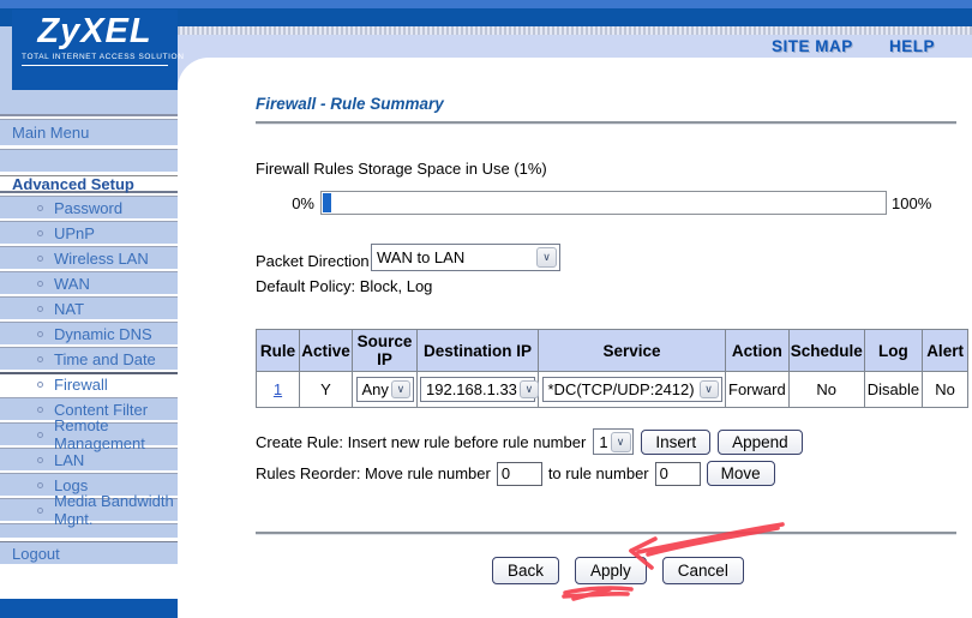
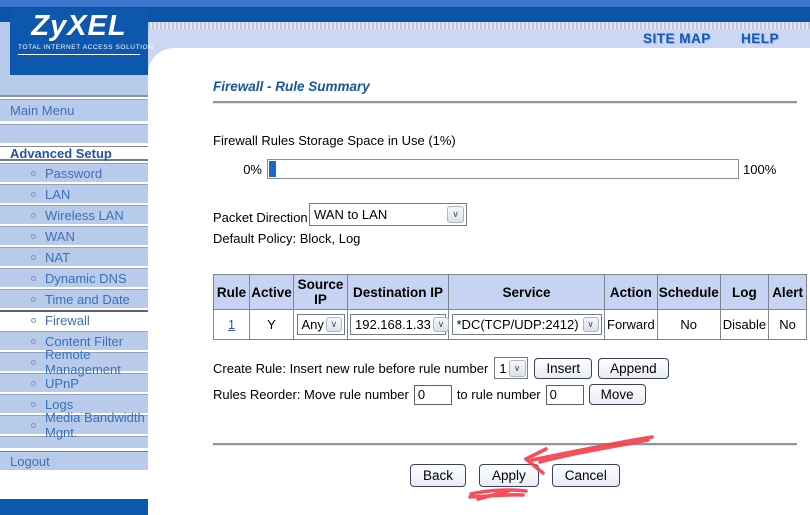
  ZyXEL
  SITE MAP
  HELP
  Main Menu
  Advanced Setup
  Password
- UPnP
+ LAN
  Wireless LAN
  WAN
  NAT
  Dynamic DNS
  Time and Date
  Firewall
  Content Filter
  Remote Management
- LAN
+ UPnP
  Logs
  Media Bandwidth Mgnt.
  Logout
  Firewall - Rule Summary
  Firewall Rules Storage Space in Use (1%)
  0%
  100%
  Packet Direction
  WAN to LAN
  ∨
  Default Policy: Block, Log
  Rule	Active	Source IP	Destination IP	Service	Action	Schedule	Log	Alert
  1	Y	Any ∨	192.168.1.33 ∨	*DC(TCP/UDP:2412) ∨	Forward	No	Disable	No
  Create Rule: Insert new rule before rule number
  1
  ∨
  Insert
  Append
  Rules Reorder: Move rule number
  0
  to rule number
  0
  Move
  Back
  Apply
  Cancel
